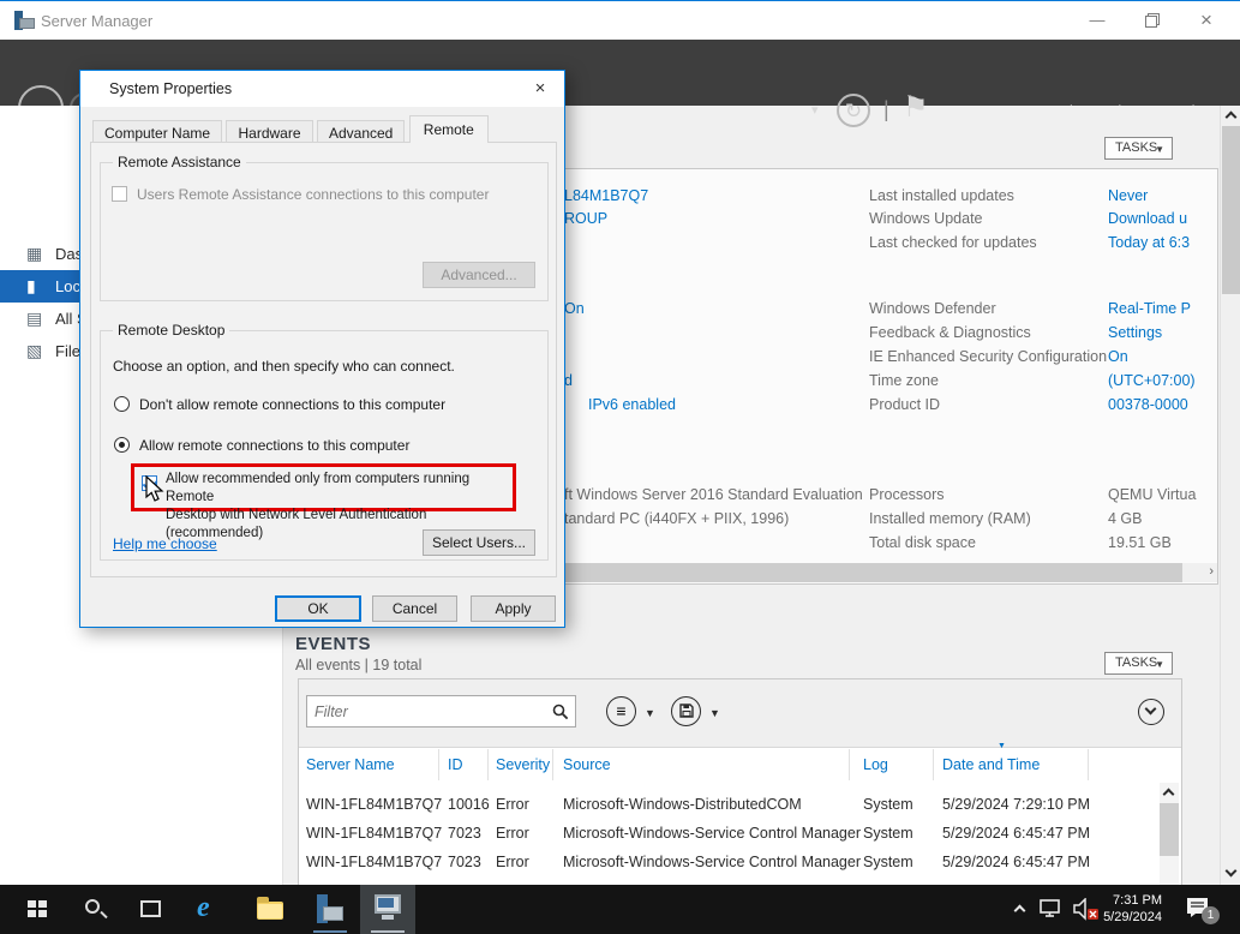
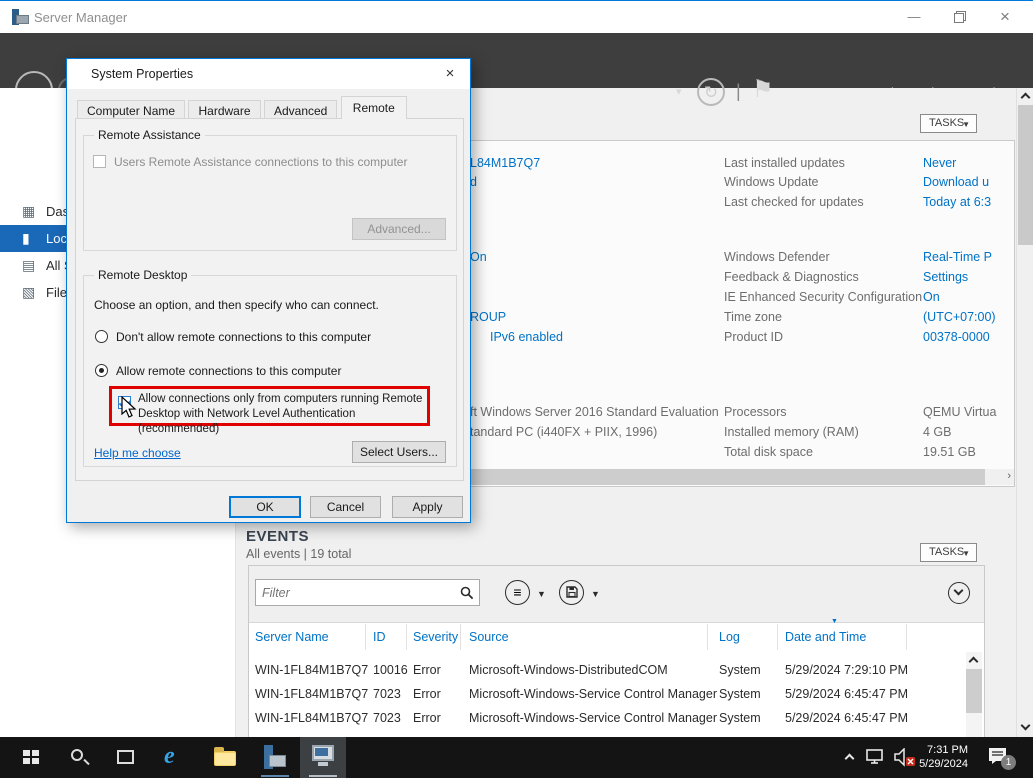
  Server Manager
  —
  ×
  ▾
  ↻
  |
  ⚑
  Manage
  Tools
  View
  Help
  ▦
  ▮
  ▤
  ▧
  TASKS
  ▼
  L84M1B7Q7
- ROUP
+ d
  On
- d
+ ROUP
  IPv6 enabled
  ft Windows Server 2016 Standard Evaluation
  tandard PC (i440FX + PIIX, 1996)
  Last installed updates
  Never
  Windows Update
  Download u
  Last checked for updates
  Today at 6:3
  Windows Defender
  Real-Time P
  Feedback & Diagnostics
  Settings
  IE Enhanced Security Configuration
  On
  Time zone
  (UTC+07:00)
  Product ID
  00378-0000
  Processors
  QEMU Virtua
  Installed memory (RAM)
  4 GB
  Total disk space
  19.51 GB
  ›
  EVENTS
  All events | 19 total
  TASKS
  ▼
  Filter
  ≡
  ▼
  ▼
  Server Name
  ID
  Severity
  Source
  Log
  Date and Time
  WIN-1FL84M1B7Q7
  10016
  Error
  Microsoft-Windows-DistributedCOM
  System
  5/29/2024 7:29:10 PM
  WIN-1FL84M1B7Q7
  7023
  Error
  Microsoft-Windows-Service Control Manager
  System
  5/29/2024 6:45:47 PM
  WIN-1FL84M1B7Q7
  7023
  Error
  Microsoft-Windows-Service Control Manager
  System
  5/29/2024 6:45:47 PM
  System Properties
  ×
  Computer Name Hardware Advanced Remote
  Remote Assistance
  Users Remote Assistance connections to this computer
  Advanced...
  Remote Desktop
  Choose an option, and then specify who can connect.
  Don't allow remote connections to this computer
  Allow remote connections to this computer
- Allow recommended only from computers running Remote
+ Allow connections only from computers running Remote
  Desktop with Network Level Authentication (recommended)
  Help me choose
  Select Users...
  OK
  Cancel
  Apply
  e
  7:31 PM
  5/29/2024
  1
